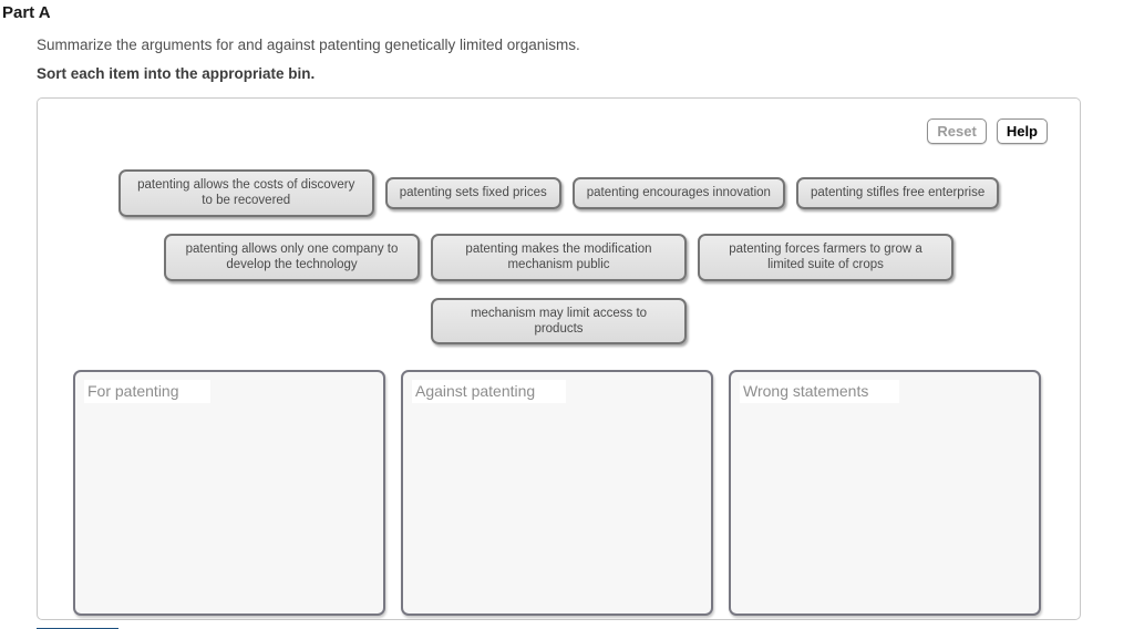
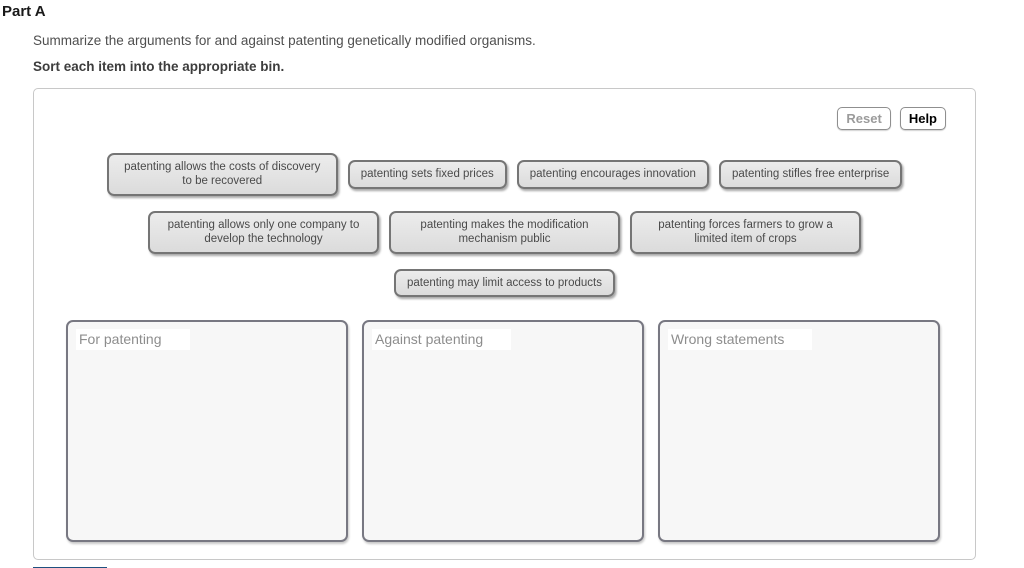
  Part A
- Summarize the arguments for and against patenting genetically limited organisms.
+ Summarize the arguments for and against patenting genetically modified organisms.
  Sort each item into the appropriate bin.
  Reset
  Help
  patenting allows the costs of discovery to be recovered
  patenting sets fixed prices
  patenting encourages innovation
  patenting stifles free enterprise
  patenting allows only one company to develop the technology
  patenting makes the modification mechanism public
- patenting forces farmers to grow a limited suite of crops
+ patenting forces farmers to grow a limited item of crops
- mechanism may limit access to products
+ patenting may limit access to products
  For patenting
  Against patenting
  Wrong statements
